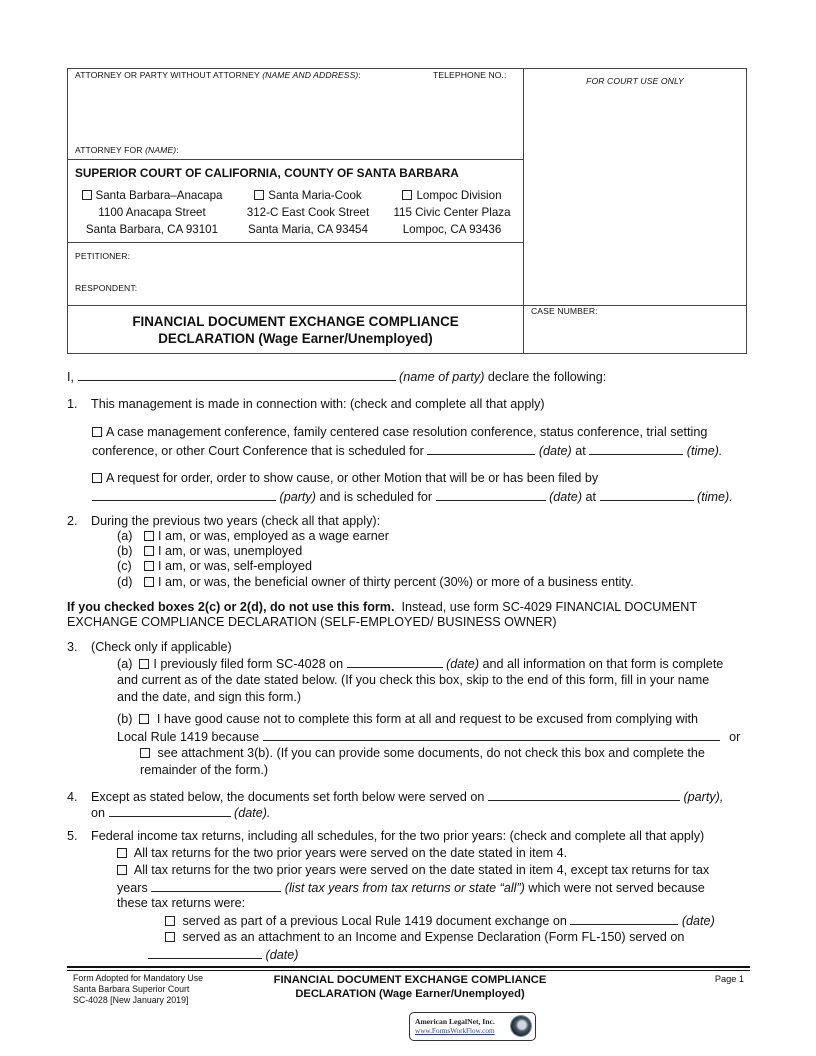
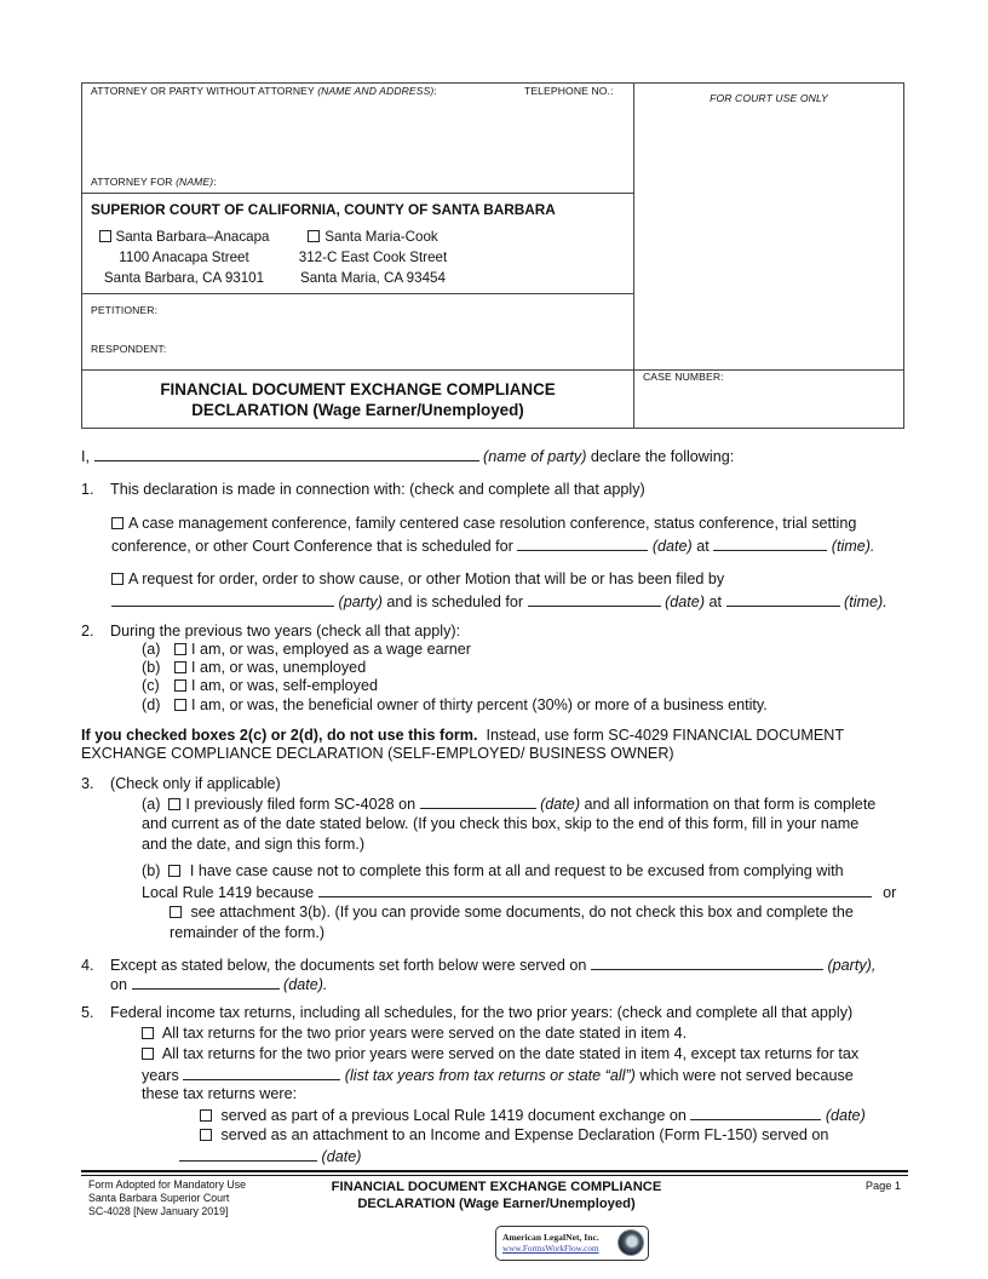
  ATTORNEY OR PARTY WITHOUT ATTORNEY (NAME AND ADDRESS):
  TELEPHONE NO.:
  ATTORNEY FOR (NAME):
  FOR COURT USE ONLY
  SUPERIOR COURT OF CALIFORNIA, COUNTY OF SANTA BARBARA
  Santa Barbara–Anacapa
  1100 Anacapa Street
  Santa Barbara, CA 93101
  Santa Maria-Cook
  312-C East Cook Street
  Santa Maria, CA 93454
- Lompoc Division
- 115 Civic Center Plaza
- Lompoc, CA 93436
  PETITIONER:
  RESPONDENT:
  FINANCIAL DOCUMENT EXCHANGE COMPLIANCE
  DECLARATION (Wage Earner/Unemployed)
  CASE NUMBER:
  I, (name of party) declare the following:
- 1. This management is made in connection with: (check and complete all that apply)
+ 1. This declaration is made in connection with: (check and complete all that apply)
  A case management conference, family centered case resolution conference, status conference, trial setting
  conference, or other Court Conference that is scheduled for (date) at (time).
  A request for order, order to show cause, or other Motion that will be or has been filed by
  (party) and is scheduled for (date) at (time).
  2. During the previous two years (check all that apply):
  (a) I am, or was, employed as a wage earner
  (b) I am, or was, unemployed
  (c) I am, or was, self-employed
  (d) I am, or was, the beneficial owner of thirty percent (30%) or more of a business entity.
  If you checked boxes 2(c) or 2(d), do not use this form. Instead, use form SC-4029 FINANCIAL DOCUMENT
  EXCHANGE COMPLIANCE DECLARATION (SELF-EMPLOYED/ BUSINESS OWNER)
  3. (Check only if applicable)
  (a) I previously filed form SC-4028 on (date) and all information on that form is complete
  and current as of the date stated below. (If you check this box, skip to the end of this form, fill in your name
  and the date, and sign this form.)
- (b) I have good cause not to complete this form at all and request to be excused from complying with
+ (b) I have case cause not to complete this form at all and request to be excused from complying with
  Local Rule 1419 because or
  see attachment 3(b). (If you can provide some documents, do not check this box and complete the
  remainder of the form.)
  4. Except as stated below, the documents set forth below were served on (party),
  on (date).
  5. Federal income tax returns, including all schedules, for the two prior years: (check and complete all that apply)
  All tax returns for the two prior years were served on the date stated in item 4.
  All tax returns for the two prior years were served on the date stated in item 4, except tax returns for tax
  years (list tax years from tax returns or state “all”) which were not served because
  these tax returns were:
  served as part of a previous Local Rule 1419 document exchange on (date)
  served as an attachment to an Income and Expense Declaration (Form FL-150) served on
  (date)
  Form Adopted for Mandatory Use
  Santa Barbara Superior Court
  SC-4028 [New January 2019]
  FINANCIAL DOCUMENT EXCHANGE COMPLIANCE
  DECLARATION (Wage Earner/Unemployed)
  Page 1
  American LegalNet, Inc.
  www.FormsWorkFlow.com
